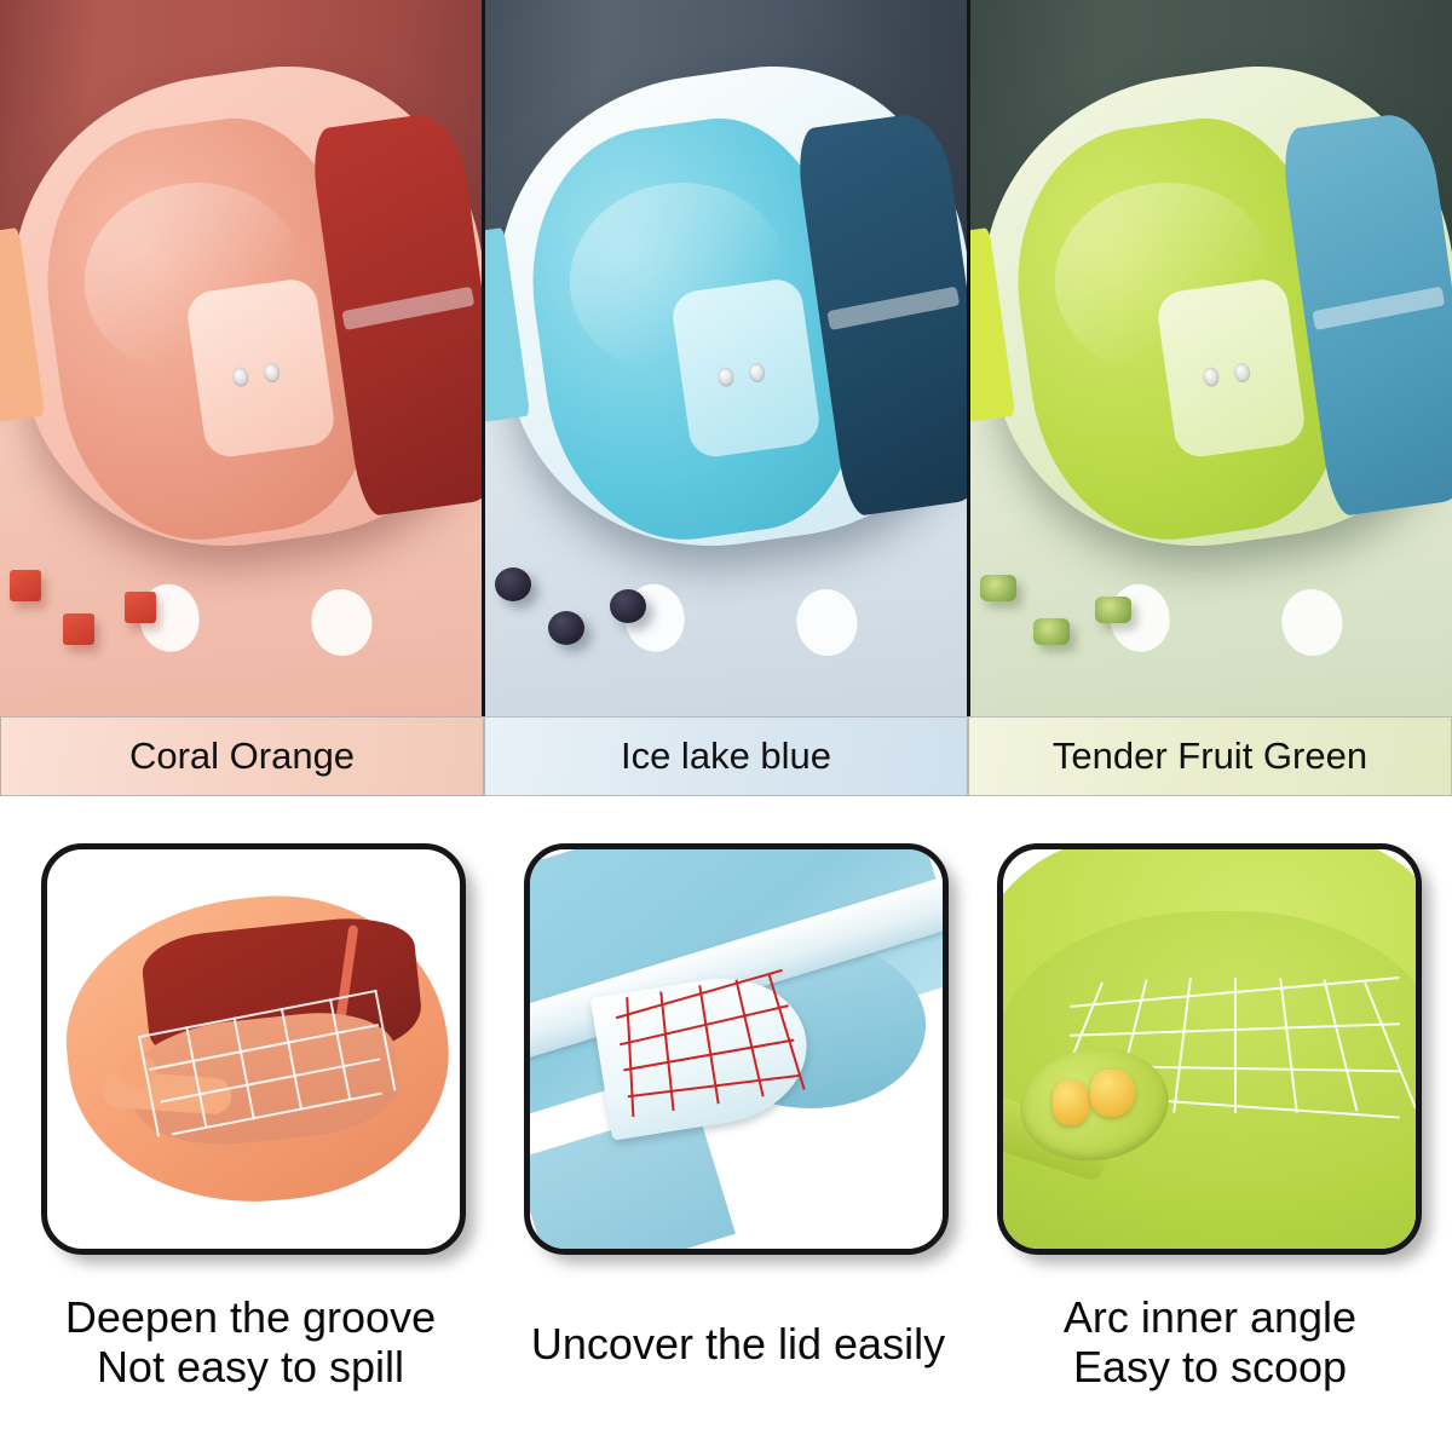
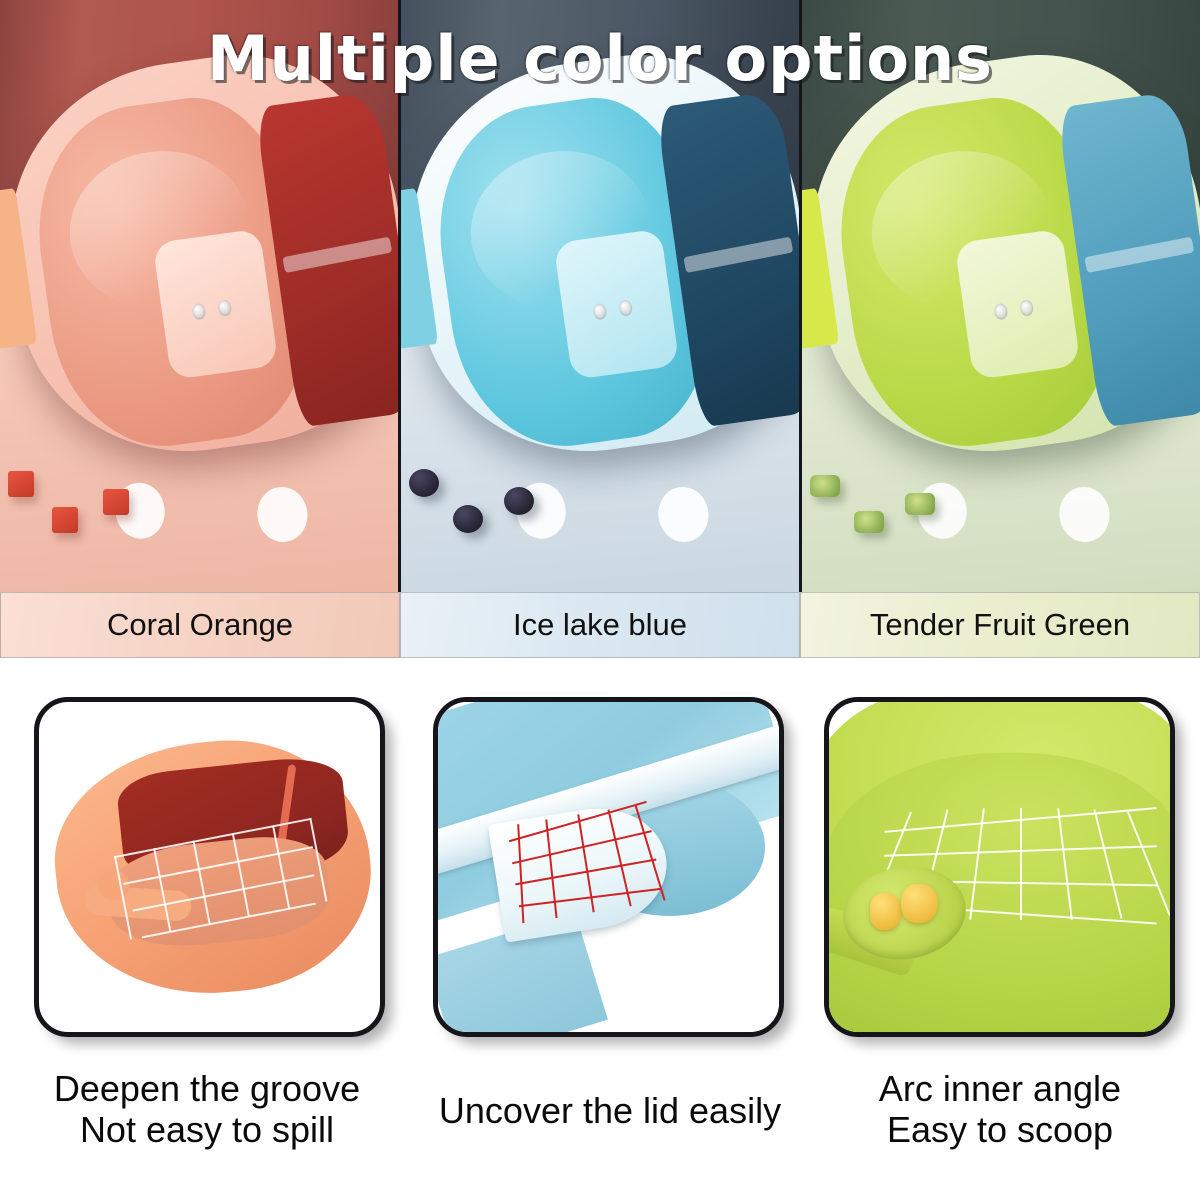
+ Multiple color options
  Coral Orange
  Ice lake blue
  Tender Fruit Green
  Deepen the groove
  Not easy to spill
  Uncover the lid easily
  Arc inner angle
  Easy to scoop
